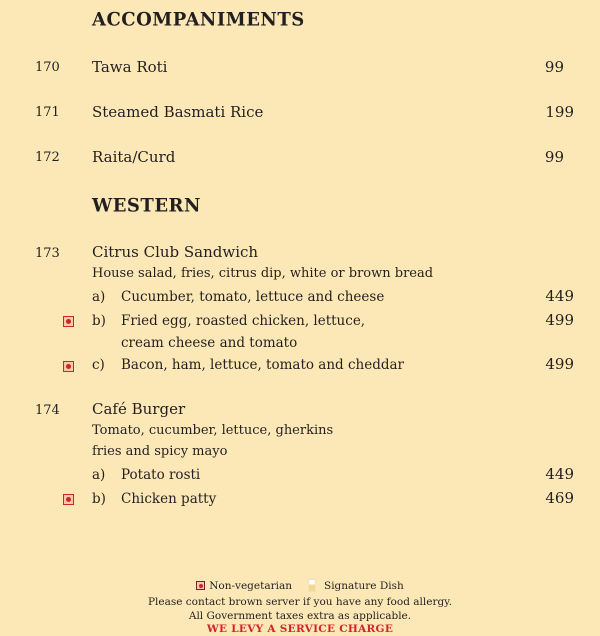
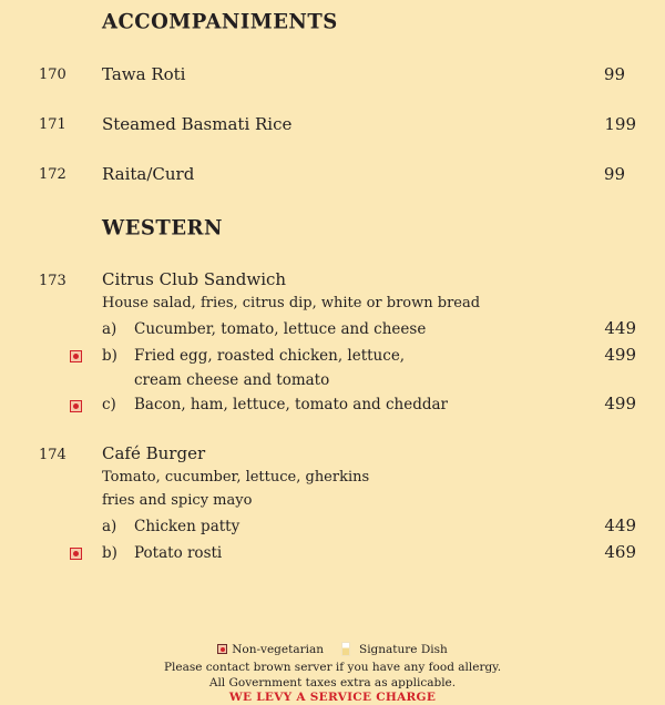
  ACCOMPANIMENTS
  170
  Tawa Roti
  99
  171
  Steamed Basmati Rice
  199
  172
  Raita/Curd
  99
  WESTERN
  173
  Citrus Club Sandwich
  House salad, fries, citrus dip, white or brown bread
  a)
  Cucumber, tomato, lettuce and cheese
  449
  b)
  Fried egg, roasted chicken, lettuce,
  cream cheese and tomato
  499
  c)
  Bacon, ham, lettuce, tomato and cheddar
  499
  174
  Café Burger
  Tomato, cucumber, lettuce, gherkins
  fries and spicy mayo
  a)
- Potato rosti
+ Chicken patty
  449
  b)
- Chicken patty
+ Potato rosti
  469
  Non-vegetarian
  Signature Dish
  Please contact brown server if you have any food allergy.
  All Government taxes extra as applicable.
  WE LEVY A SERVICE CHARGE
